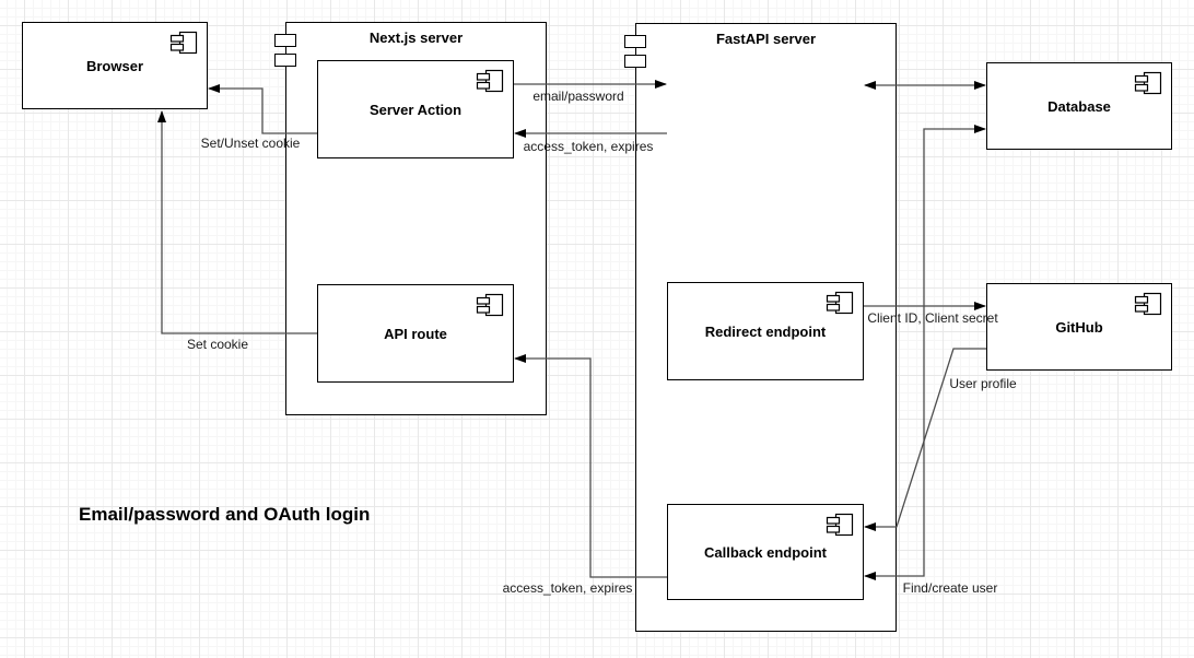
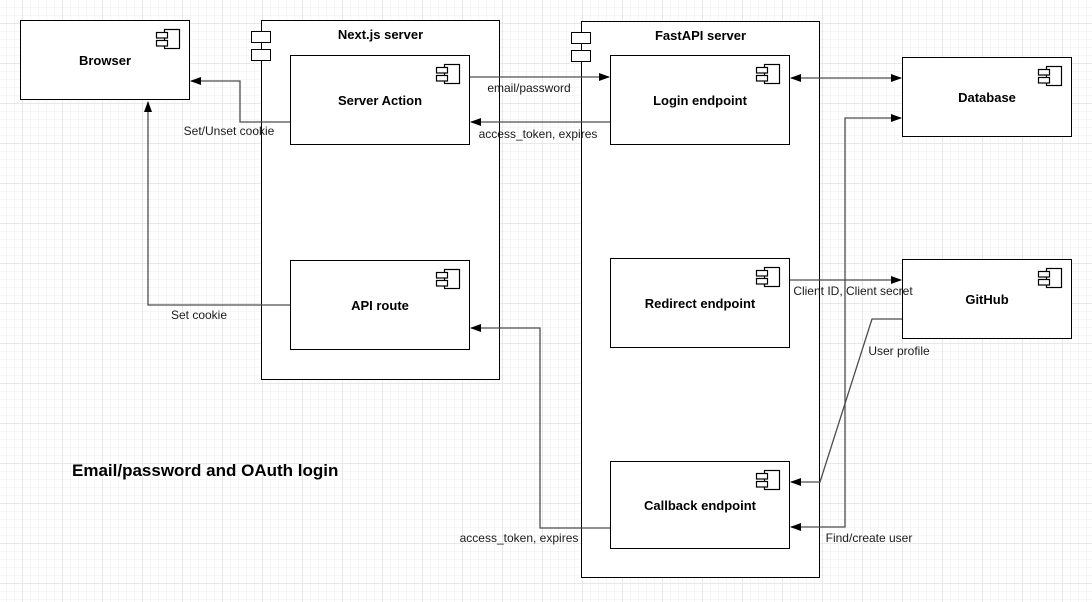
  Next.js server
  FastAPI server
  Browser
  Server Action
  API route
+ Login endpoint
  Redirect endpoint
  Callback endpoint
  Database
  GitHub
  email/password
  access_token, expires
  Set/Unset cookie
  Set cookie
  access_token, expires
  Client ID, Client secret
  User profile
  Find/create user
  Email/password and OAuth login
